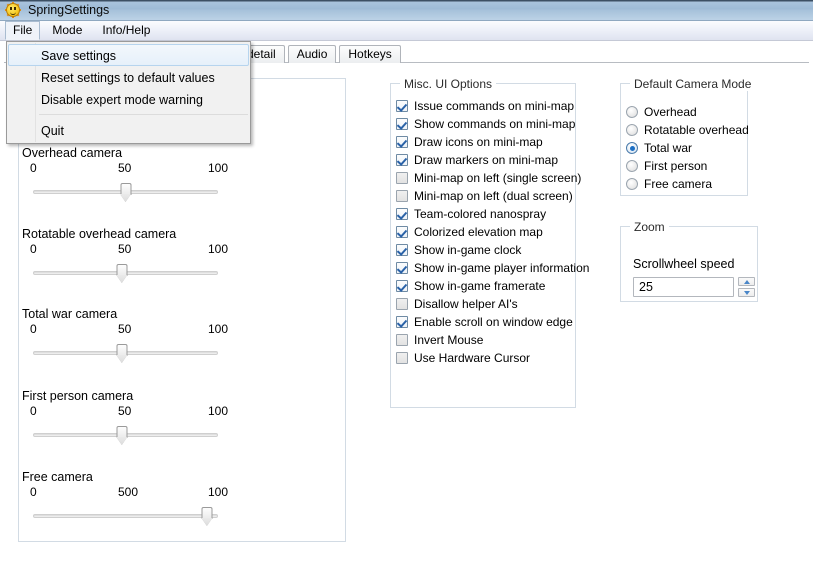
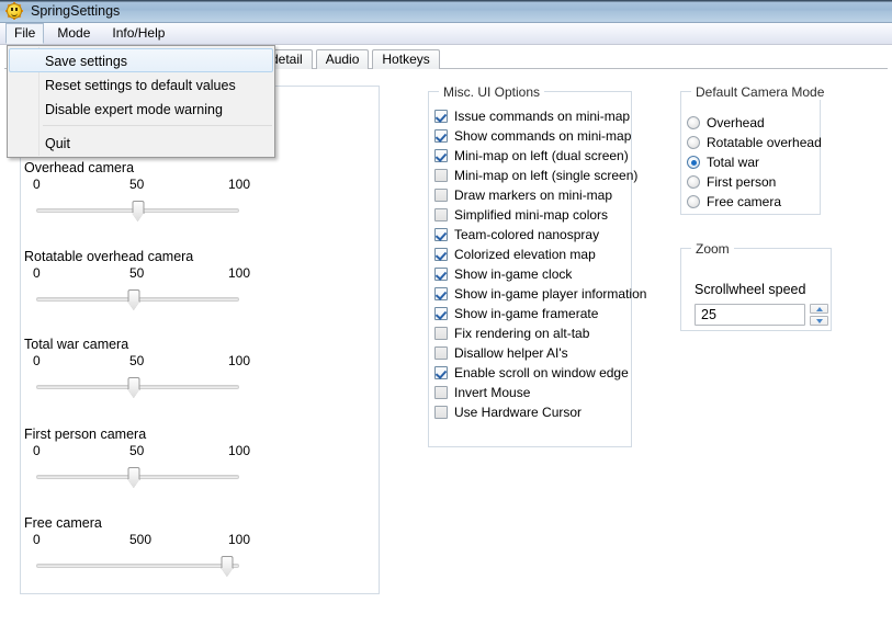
  SpringSettings
  File
  Mode
  Info/Help
  etail
  Audio
  Hotkeys
  Overhead camera
  0
  50
  100
  Rotatable overhead camera
  0
  50
  100
  Total war camera
  0
  50
  100
  First person camera
  0
  50
  100
  Free camera
  0
  500
  100
  Misc. UI Options
  Issue commands on mini-map
  Show commands on mini-map
- Draw icons on mini-map
- Draw markers on mini-map
+ Mini-map on left (dual screen)
  Mini-map on left (single screen)
- Mini-map on left (dual screen)
+ Draw markers on mini-map
+ Simplified mini-map colors
  Team-colored nanospray
  Colorized elevation map
  Show in-game clock
  Show in-game player information
  Show in-game framerate
+ Fix rendering on alt-tab
  Disallow helper AI's
  Enable scroll on window edge
  Invert Mouse
  Use Hardware Cursor
  Default Camera Mode
  Overhead
  Rotatable overhead
  Total war
  First person
  Free camera
  Zoom
  Scrollwheel speed
  25
  Save settings
  Reset settings to default values
  Disable expert mode warning
  Quit
